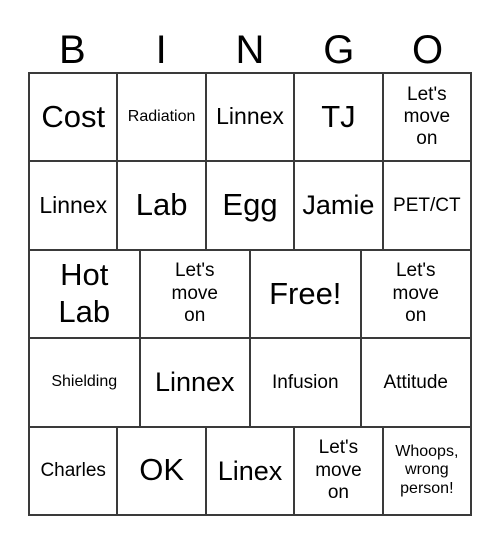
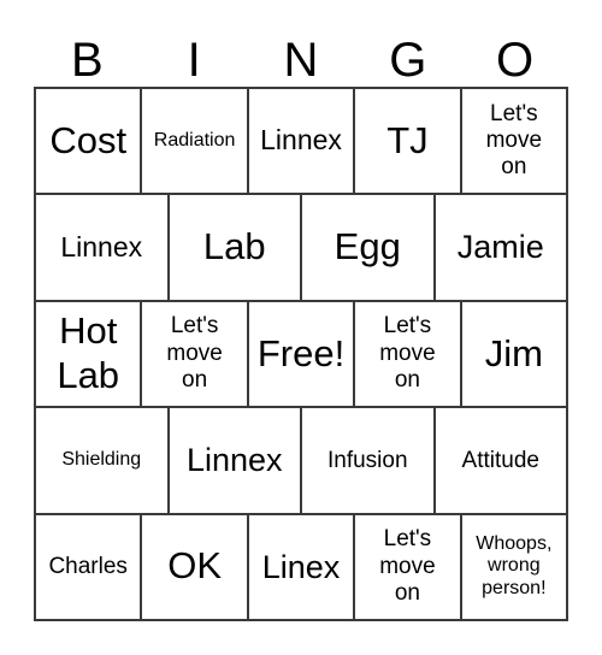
  B
  I
  N
  G
  O
  Cost
  Radiation
  Linnex
  TJ
  Let's
  move
  on
  Linnex
  Lab
  Egg
  Jamie
- PET/CT
  Hot
  Lab
  Let's
  move
  on
  Free!
  Let's
  move
  on
+ Jim
  Shielding
  Linnex
  Infusion
  Attitude
  Charles
  OK
  Linex
  Let's
  move
  on
  Whoops,
  wrong
  person!
